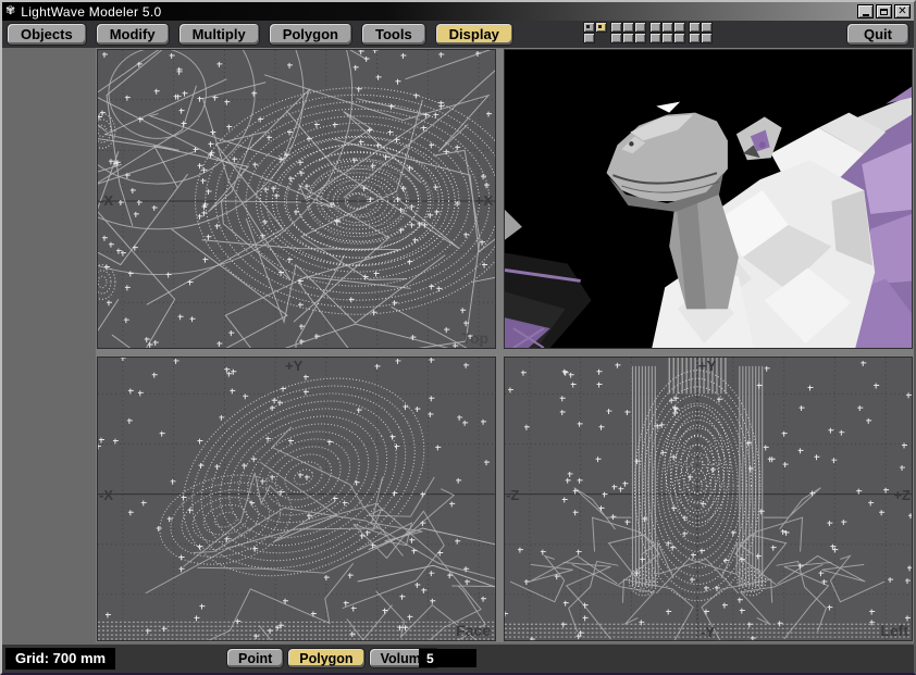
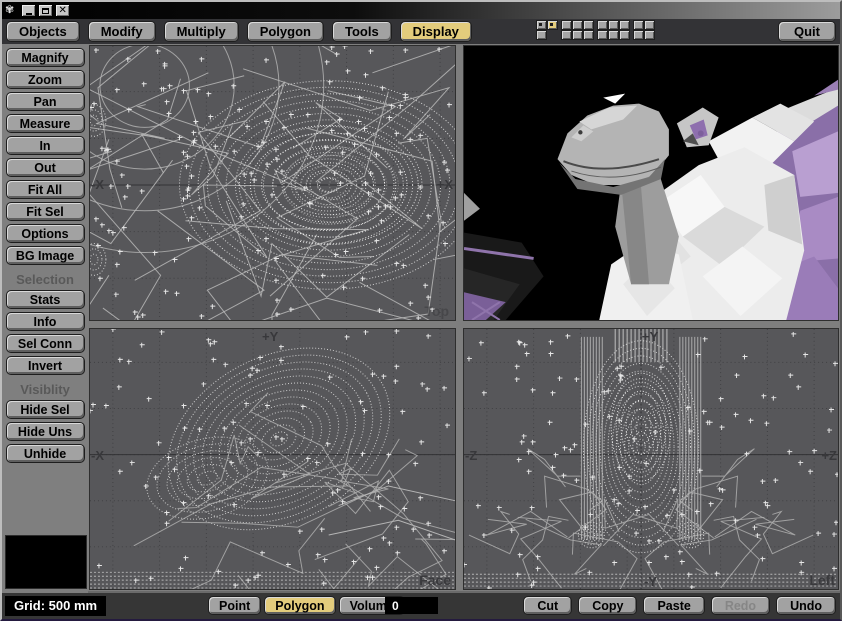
  ✾
- LightWave Modeler 5.0
  ✕
  Objects
  Modify
  Multiply
  Polygon
  Tools
  Display
  Quit
+ Magnify
+ Zoom
+ Pan
+ Measure
+ In
+ Out
+ Fit All
+ Fit Sel
+ Options
+ BG Image
+ Selection
+ Stats
+ Info
+ Sel Conn
+ Invert
+ Visiblity
+ Hide Sel
+ Hide Uns
+ Unhide
  -X
  +X
  Top
  +Y
  -X
  Face
  +Y
  -Z
  +Z
  -Y
  Left
- Grid: 700 mm
+ Grid: 500 mm
  Point
  Polygon
  Volum
- 5
+ 0
+ Cut
+ Copy
+ Paste
+ Redo
+ Undo
